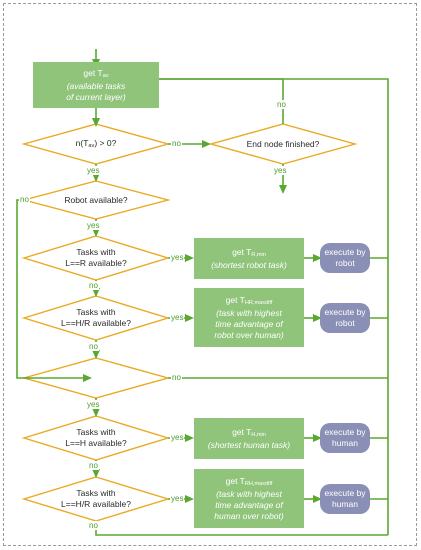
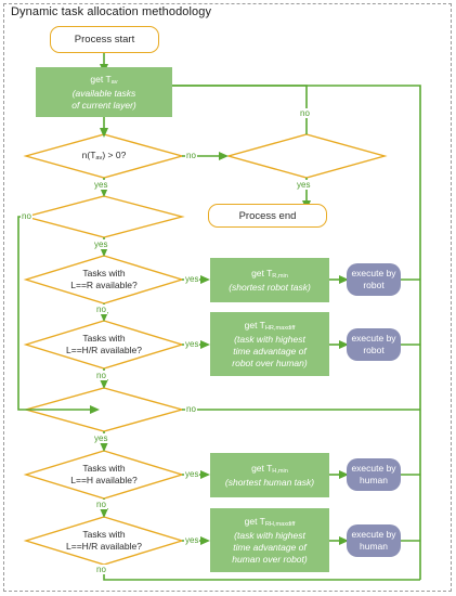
+ Dynamic task allocation methodology
+ Process start
+ Process end
  (available tasks
  of current layer)
  (shortest robot task)
  (task with highest
  time advantage of
  robot over human)
  (shortest human task)
  (task with highest
  time advantage of
  human over robot)
  execute by
  robot
  execute by
  robot
  execute by
  human
  execute by
  human
  n(T ) > 0?
- End node finished?
- Robot available?
  Tasks with
  L==R available?
  Tasks with
  L==H/R available?
  Tasks with
  L==H available?
  Tasks with
  L==H/R available?
  no
  yes
  no
  yes
  no
  yes
  yes
  no
  yes
  no
  no
  yes
  yes
  no
  yes
  no
